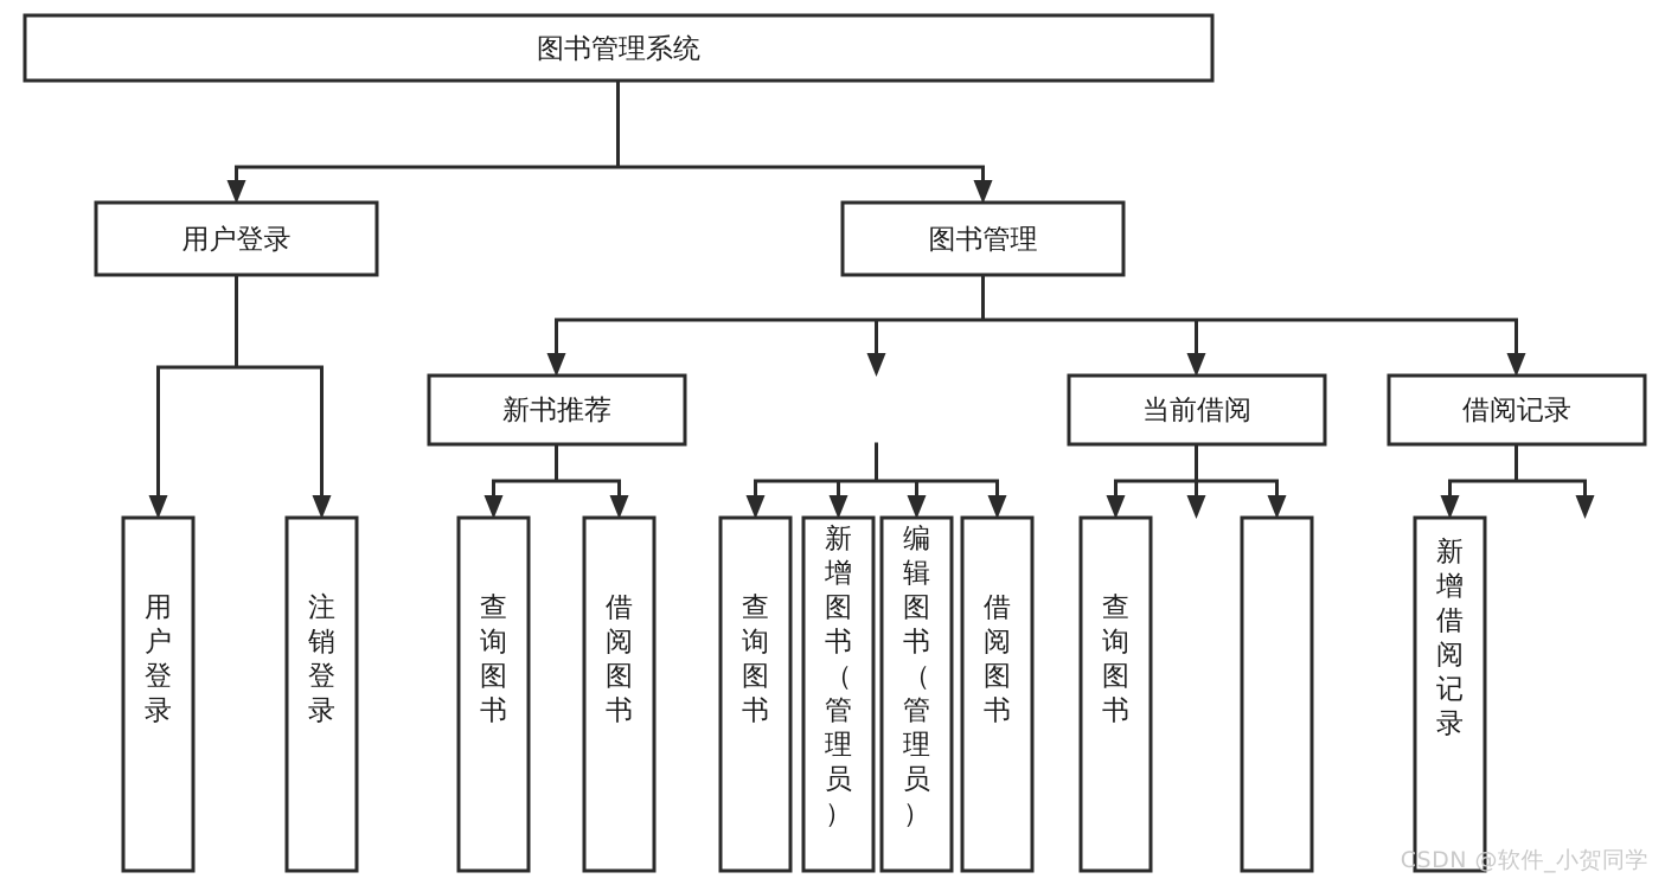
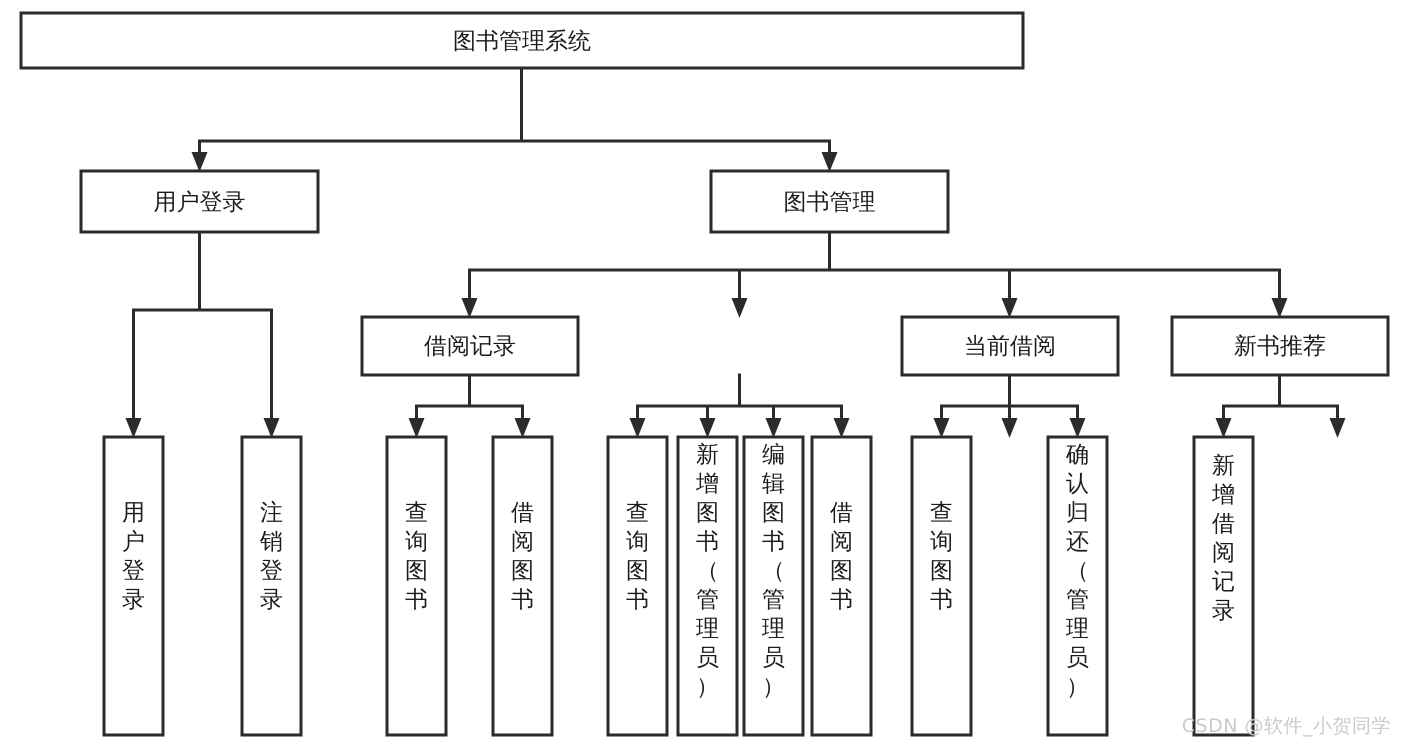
  图书管理系统
  用户登录
  图书管理
- 新书推荐
+ 借阅记录
  当前借阅
- 借阅记录
+ 新书推荐
  用户登录
  注销登录
  查询图书
  借阅图书
  查询图书
  新增图书（管理员）
  编辑图书（管理员）
  借阅图书
  查询图书
+ 确认归还（管理员）
  新增借阅记录
  CSDN @软件_小贺同学
